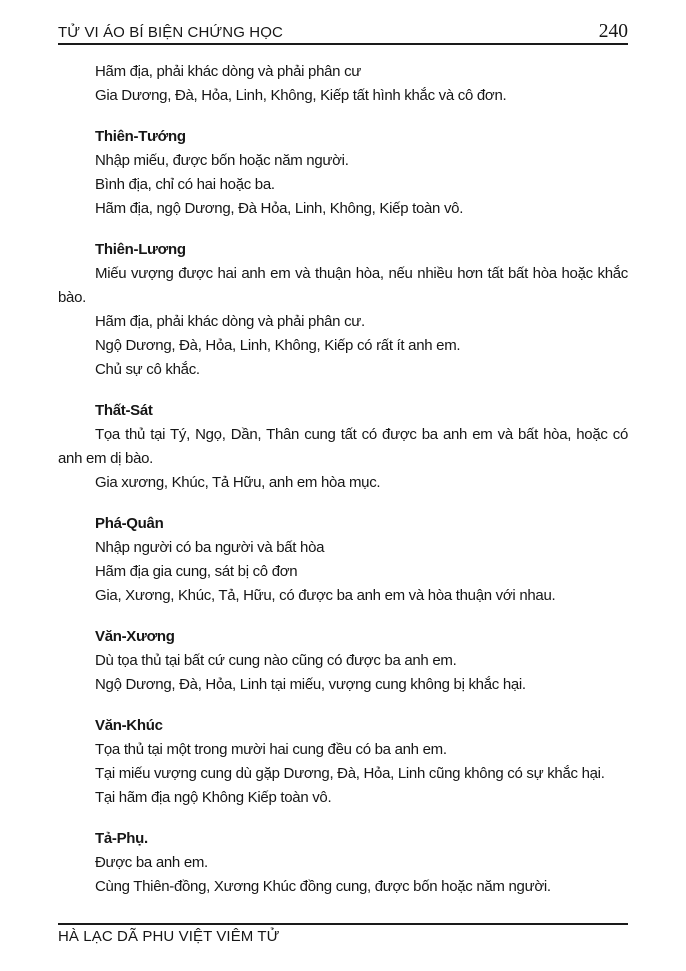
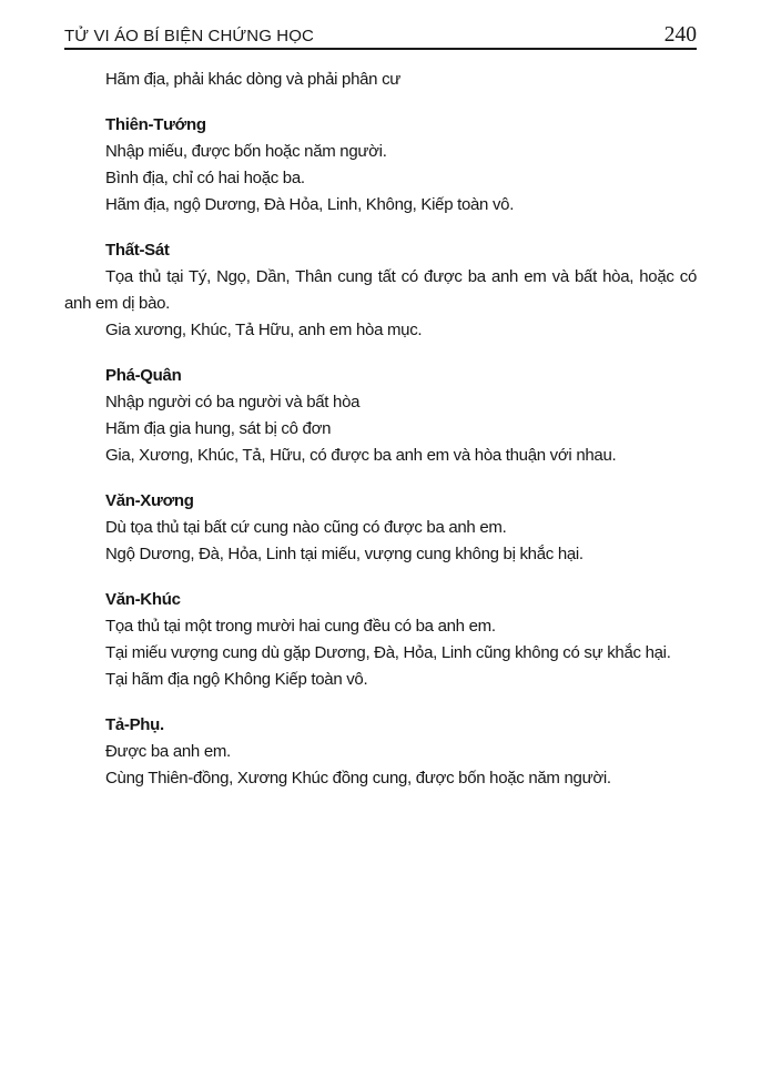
  TỬ VI ÁO BÍ BIỆN CHỨNG HỌC
  240
  Hãm địa, phải khác dòng và phải phân cư
- Gia Dương, Đà, Hỏa, Linh, Không, Kiếp tất hình khắc và cô đơn.
  Thiên-Tướng
  Nhập miếu, được bốn hoặc năm người.
  Bình địa, chỉ có hai hoặc ba.
  Hãm địa, ngộ Dương, Đà Hỏa, Linh, Không, Kiếp toàn vô.
- Thiên-Lương
- Miếu vượng được hai anh em và thuận hòa, nếu nhiều hơn tất bất hòa hoặc khắc bào.
- Hãm địa, phải khác dòng và phải phân cư.
- Ngộ Dương, Đà, Hỏa, Linh, Không, Kiếp có rất ít anh em.
- Chủ sự cô khắc.
  Thất-Sát
  Tọa thủ tại Tý, Ngọ, Dần, Thân cung tất có được ba anh em và bất hòa, hoặc có anh em dị bào.
  Gia xương, Khúc, Tả Hữu, anh em hòa mục.
  Phá-Quân
  Nhập người có ba người và bất hòa
- Hãm địa gia cung, sát bị cô đơn
+ Hãm địa gia hung, sát bị cô đơn
  Gia, Xương, Khúc, Tả, Hữu, có được ba anh em và hòa thuận với nhau.
  Văn-Xương
  Dù tọa thủ tại bất cứ cung nào cũng có được ba anh em.
  Ngộ Dương, Đà, Hỏa, Linh tại miếu, vượng cung không bị khắc hại.
  Văn-Khúc
  Tọa thủ tại một trong mười hai cung đều có ba anh em.
  Tại miếu vượng cung dù gặp Dương, Đà, Hỏa, Linh cũng không có sự khắc hại.
  Tại hãm địa ngộ Không Kiếp toàn vô.
  Tả-Phụ.
  Được ba anh em.
  Cùng Thiên-đồng, Xương Khúc đồng cung, được bốn hoặc năm người.
- HÀ LẠC DÃ PHU VIỆT VIÊM TỬ
